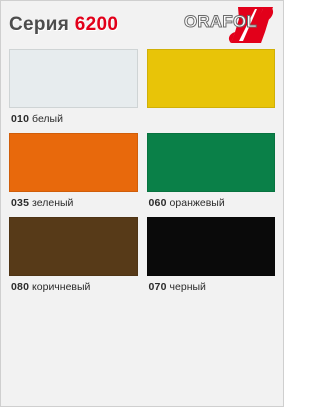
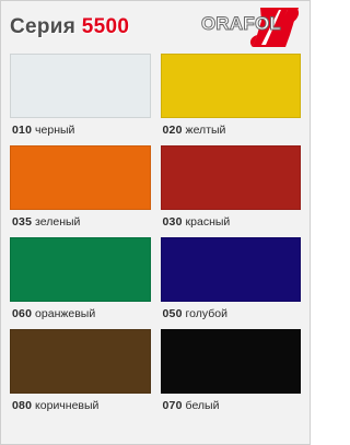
- Серия 6200
+ Серия 5500
  ORAFOL
- 010 белый
+ 010 черный
+ 020 желтый
  035 зеленый
+ 030 красный
  060 оранжевый
+ 050 голубой
  080 коричневый
- 070 черный
+ 070 белый
